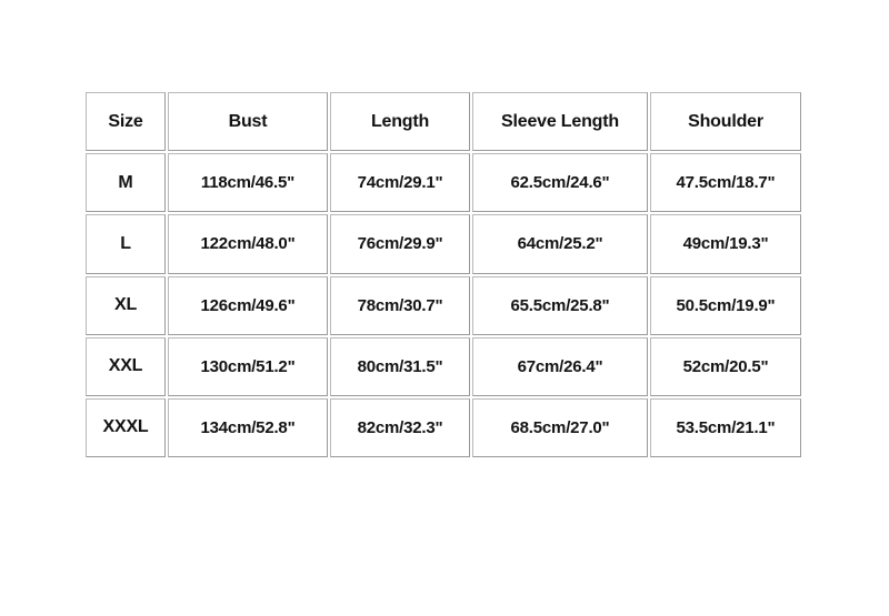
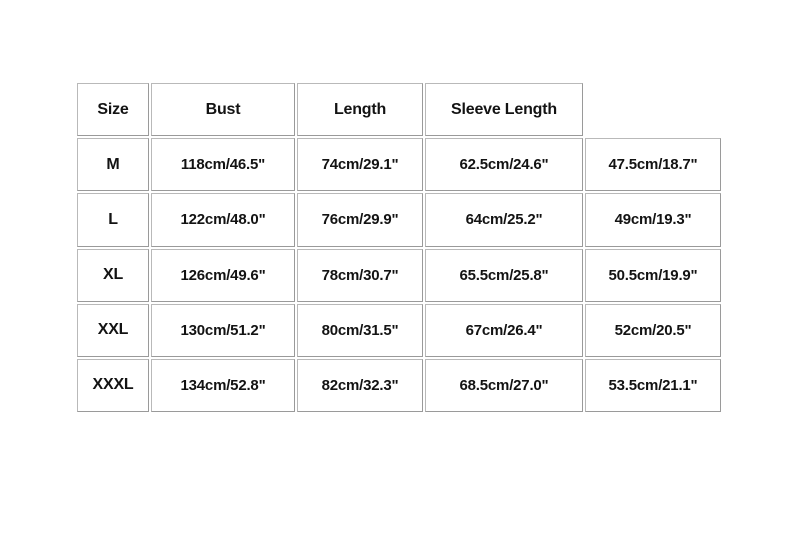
  Size
  Bust
  Length
  Sleeve Length
- Shoulder
  M
  118cm/46.5"
  74cm/29.1"
  62.5cm/24.6"
  47.5cm/18.7"
  L
  122cm/48.0"
  76cm/29.9"
  64cm/25.2"
  49cm/19.3"
  XL
  126cm/49.6"
  78cm/30.7"
  65.5cm/25.8"
  50.5cm/19.9"
  XXL
  130cm/51.2"
  80cm/31.5"
  67cm/26.4"
  52cm/20.5"
  XXXL
  134cm/52.8"
  82cm/32.3"
  68.5cm/27.0"
  53.5cm/21.1"
